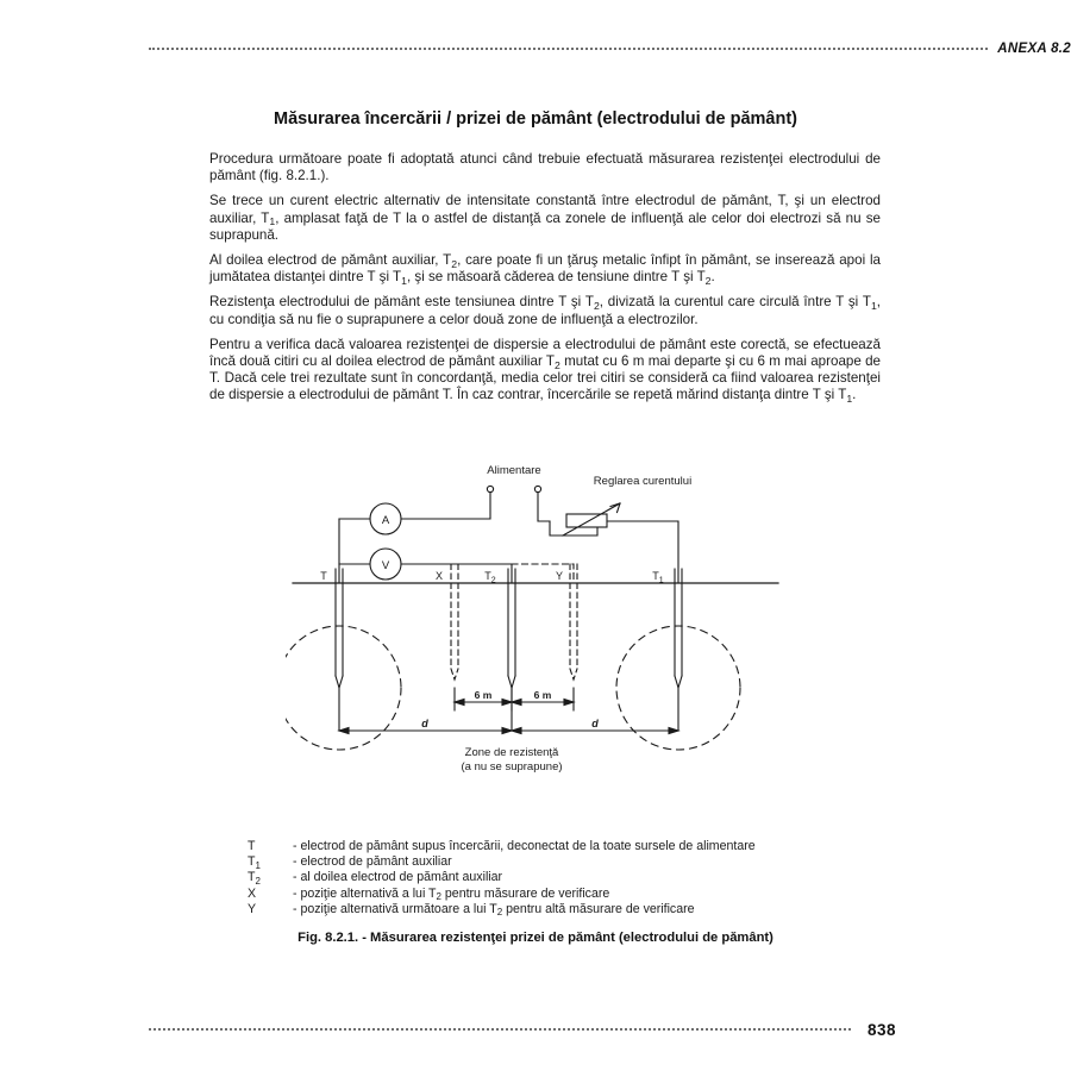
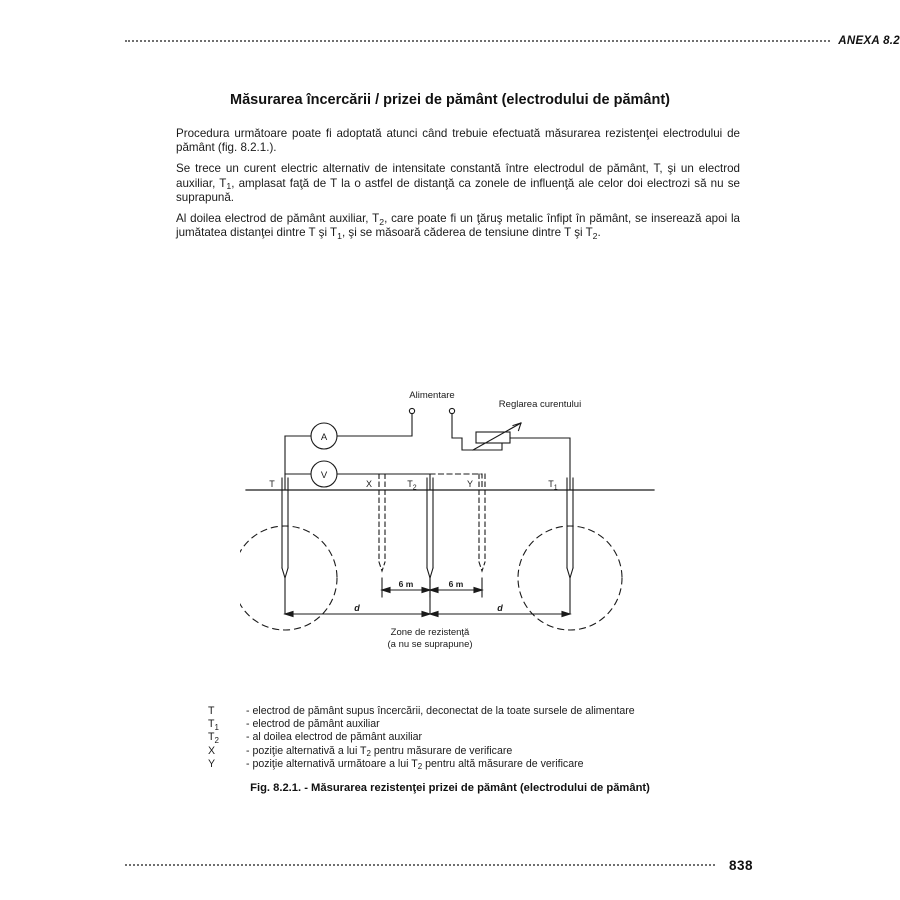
  ANEXA 8.2
  Măsurarea încercării / prizei de pământ (electrodului de pământ)
  Procedura următoare poate fi adoptată atunci când trebuie efectuată măsurarea rezistenţei electrodului de pământ (fig. 8.2.1.).
  Se trece un curent electric alternativ de intensitate constantă între electrodul de pământ, T, şi un electrod auxiliar, T1, amplasat faţă de T la o astfel de distanţă ca zonele de influenţă ale celor doi electrozi să nu se suprapună.
  Al doilea electrod de pământ auxiliar, T2, care poate fi un ţăruş metalic înfipt în pământ, se inserează apoi la jumătatea distanţei dintre T şi T1, şi se măsoară căderea de tensiune dintre T şi T2.
- Rezistenţa electrodului de pământ este tensiunea dintre T şi T2, divizată la curentul care circulă între T şi T1, cu condiţia să nu fie o suprapunere a celor două zone de influenţă a electrozilor.
- Pentru a verifica dacă valoarea rezistenţei de dispersie a electrodului de pământ este corectă, se efectuează încă două citiri cu al doilea electrod de pământ auxiliar T2 mutat cu 6 m mai departe şi cu 6 m mai aproape de T. Dacă cele trei rezultate sunt în concordanţă, media celor trei citiri se consideră ca fiind valoarea rezistenţei de dispersie a electrodului de pământ T. În caz contrar, încercările se repetă mărind distanţa dintre T şi T1.
  Alimentare
  Reglarea curentului
  A
  V
  T
  X
  Y
  6 m
  6 m
  d
  d
  Zone de rezistenţă
  (a nu se suprapune)
  T
  - electrod de pământ supus încercării, deconectat de la toate sursele de alimentare
  T1
  - electrod de pământ auxiliar
  T2
  - al doilea electrod de pământ auxiliar
  X
  - poziţie alternativă a lui T2 pentru măsurare de verificare
  Y
  - poziţie alternativă următoare a lui T2 pentru altă măsurare de verificare
  Fig. 8.2.1. - Măsurarea rezistenţei prizei de pământ (electrodului de pământ)
  838
